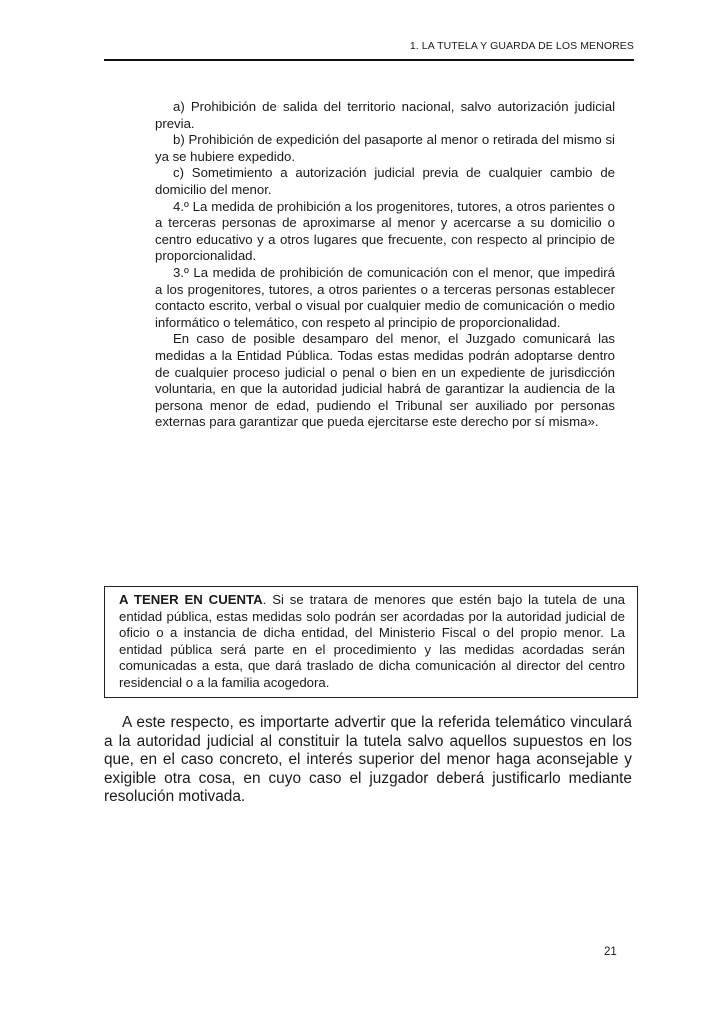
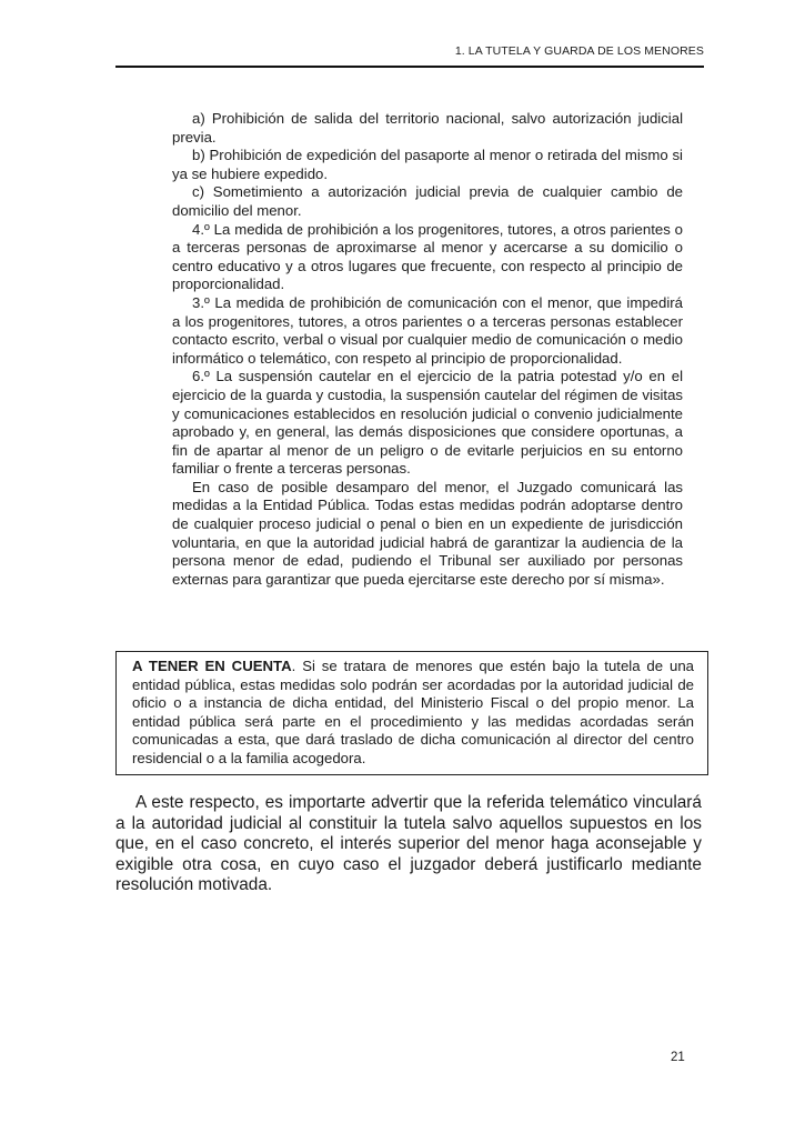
  1. LA TUTELA Y GUARDA DE LOS MENORES
  a) Prohibición de salida del territorio nacional, salvo autorización judicial previa.
  b) Prohibición de expedición del pasaporte al menor o retirada del mismo si ya se hubiere expedido.
  c) Sometimiento a autorización judicial previa de cualquier cambio de domicilio del menor.
  4.º La medida de prohibición a los progenitores, tutores, a otros parientes o a terceras personas de aproximarse al menor y acercarse a su domicilio o centro educativo y a otros lugares que frecuente, con respecto al principio de proporcionalidad.
  3.º La medida de prohibición de comunicación con el menor, que impedirá a los progenitores, tutores, a otros parientes o a terceras personas establecer contacto escrito, verbal o visual por cualquier medio de comunicación o medio informático o telemático, con respeto al principio de proporcionalidad.
+ 6.º La suspensión cautelar en el ejercicio de la patria potestad y/o en el ejercicio de la guarda y custodia, la suspensión cautelar del régimen de visitas y comunicaciones establecidos en resolución judicial o convenio judicialmente aprobado y, en general, las demás disposiciones que considere oportunas, a fin de apartar al menor de un peligro o de evitarle perjuicios en su entorno familiar o frente a terceras personas.
  En caso de posible desamparo del menor, el Juzgado comunicará las medidas a la Entidad Pública. Todas estas medidas podrán adoptarse dentro de cualquier proceso judicial o penal o bien en un expediente de jurisdicción voluntaria, en que la autoridad judicial habrá de garantizar la audiencia de la persona menor de edad, pudiendo el Tribunal ser auxiliado por personas externas para garantizar que pueda ejercitarse este derecho por sí misma».
  A TENER EN CUENTA. Si se tratara de menores que estén bajo la tutela de una entidad pública, estas medidas solo podrán ser acordadas por la autoridad judicial de oficio o a instancia de dicha entidad, del Ministerio Fiscal o del propio menor. La entidad pública será parte en el procedimiento y las medidas acordadas serán comunicadas a esta, que dará traslado de dicha comunicación al director del centro residencial o a la familia acogedora.
  A este respecto, es importarte advertir que la referida telemático vinculará a la autoridad judicial al constituir la tutela salvo aquellos supuestos en los que, en el caso concreto, el interés superior del menor haga aconsejable y exigible otra cosa, en cuyo caso el juzgador deberá justificarlo mediante resolución motivada.
  21
